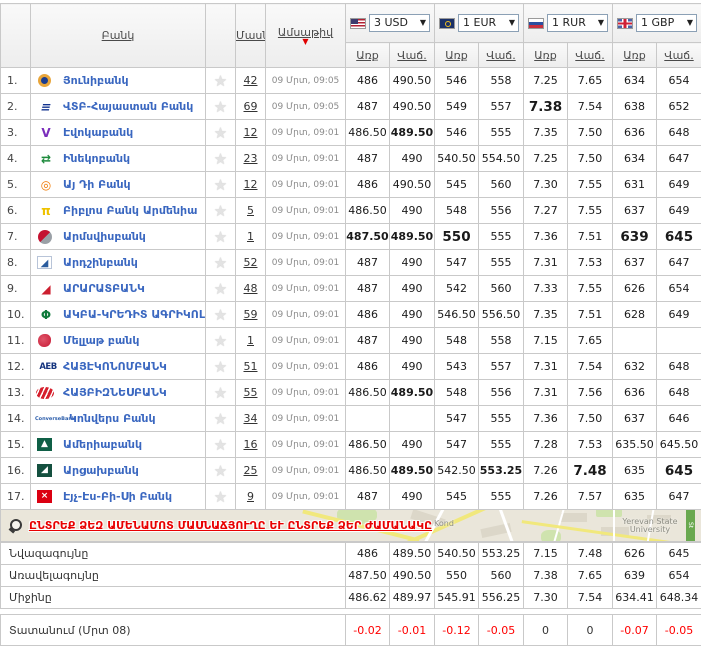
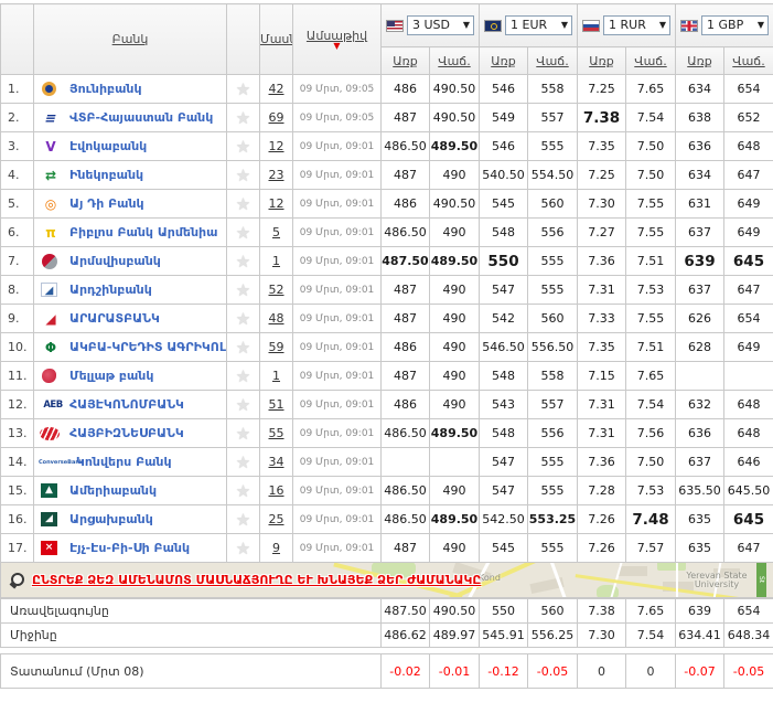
  	Բանկ		Մաս	Ամսաթիվ ▼	3 USD ▼	1 EUR ▼	1 RUR ▼	1 GBP ▼
  Առք	Վաճ.	Առք	Վաճ.	Առք	Վաճ.	Առք	Վաճ.
  1.	Յունիբանկ	★	42	09 Մրտ, 09:05	486	490.50	546	558	7.25	7.65	634	654
  3.	V Էվոկաբանկ	★	12	09 Մրտ, 09:01	486.50	489.50	546	555	7.35	7.50	636	648
  4.	⇄ Ինեկոբանկ	★	23	09 Մրտ, 09:01	487	490	540.50	554.50	7.25	7.50	634	647
  5.	◎ Այ Դի Բանկ	★	12	09 Մրտ, 09:01	486	490.50	545	560	7.30	7.55	631	649
  6.	π Բիբլոս Բանկ Արմենիա	★	5	09 Մրտ, 09:01	486.50	490	548	556	7.27	7.55	637	649
  7.	Արմսվիսբանկ	★	1	09 Մրտ, 09:01	487.50	489.50	550	555	7.36	7.51	639	645
  8.	◢ Արդշինբանկ	★	52	09 Մրտ, 09:01	487	490	547	555	7.31	7.53	637	647
  9.	◢ ԱՐԱՐԱՏԲԱՆԿ	★	48	09 Մրտ, 09:01	487	490	542	560	7.33	7.55	626	654
  10.	Φ ԱԿԲԱ-ԿՐԵԴԻՏ ԱԳՐԻԿՈԼ	★	59	09 Մրտ, 09:01	486	490	546.50	556.50	7.35	7.51	628	649
  11.	Մելլաթ բանկ	★	1	09 Մրտ, 09:01	487	490	548	558	7.15	7.65
  12.	AEB ՀԱՅԷԿՈՆՈՄԲԱՆԿ	★	51	09 Մրտ, 09:01	486	490	543	557	7.31	7.54	632	648
  13.	ՀԱՅԲԻԶՆԵՍԲԱՆԿ	★	55	09 Մրտ, 09:01	486.50	489.50	548	556	7.31	7.56	636	648
  14.	Կոնվերս Բանկ	★	34	09 Մրտ, 09:01			547	555	7.36	7.50	637	646
  15.	▲ Ամերիաբանկ	★	16	09 Մրտ, 09:01	486.50	490	547	555	7.28	7.53	635.50	645.50
  16.	◢ Արցախբանկ	★	25	09 Մրտ, 09:01	486.50	489.50	542.50	553.25	7.26	7.48	635	645
  17.	× Էյչ-Էս-Բի-Սի Բանկ	★	9	09 Մրտ, 09:01	487	490	545	555	7.26	7.57	635	647
- Kond Yerevan State University ԸՆՏՐԵՔ ՁԵԶ ԱՄԵՆԱՄՈՏ ՄԱՍՆԱՃՅՈՒՂԸ ԵՒ ԸՆՏՐԵՔ ՁԵՐ ԺԱՄԱՆԱԿԸ
+ Kond Yerevan State University ԸՆՏՐԵՔ ՁԵԶ ԱՄԵՆԱՄՈՏ ՄԱՍՆԱՃՅՈՒՂԸ ԵՒ ԽՆԱՅԵՔ ՁԵՐ ԺԱՄԱՆԱԿԸ
- Նվազագույնը	486	489.50	540.50	553.25	7.15	7.48	626	645
  Առավելագույնը	487.50	490.50	550	560	7.38	7.65	639	654
  Միջինը	486.62	489.97	545.91	556.25	7.30	7.54	634.41	648.34
  Տատանում (Մրտ 08)	-0.02	-0.01	-0.12	-0.05	0	0	-0.07	-0.05
